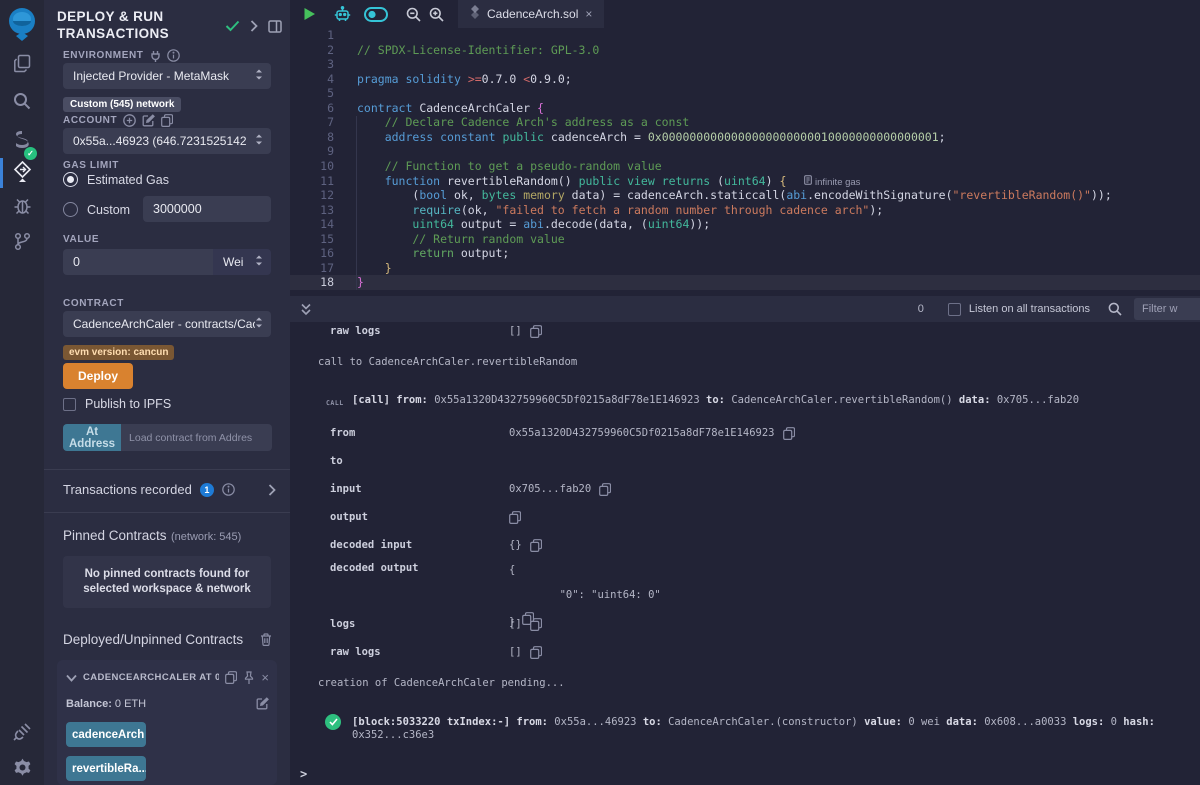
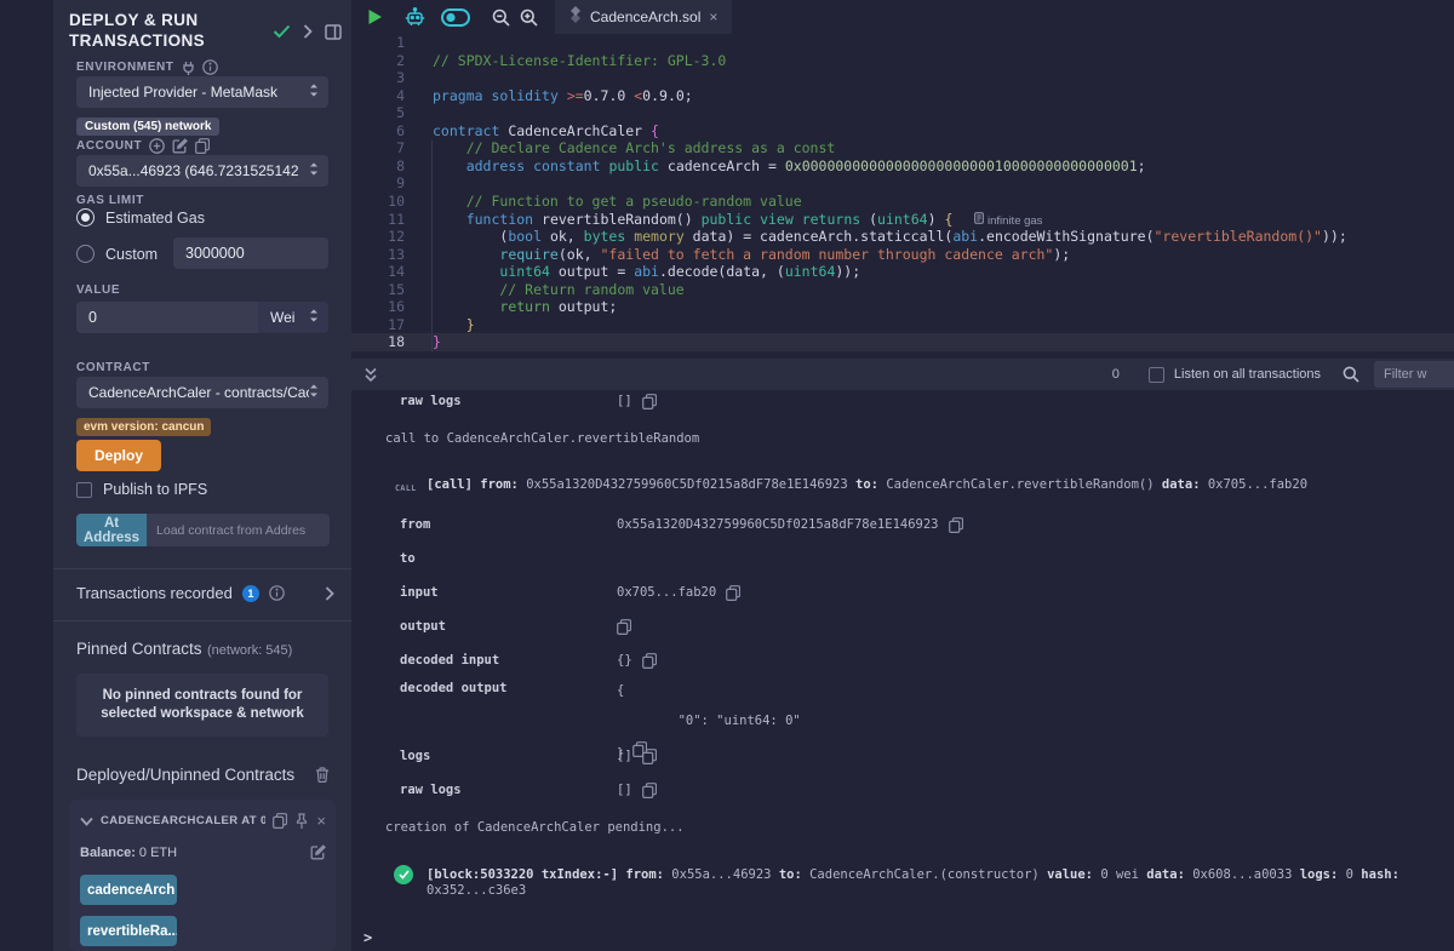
- ✓
  DEPLOY & RUN
  TRANSACTIONS
  ENVIRONMENT
  Injected Provider - MetaMask
  Custom (545) network
  ACCOUNT
  0x55a...46923 (646.7231525142
  GAS LIMIT
  Estimated Gas
  Custom
  3000000
  VALUE
  0
  Wei
  CONTRACT
  CadenceArchCaler - contracts/Ca
  evm version: cancun
  Deploy
  Publish to IPFS
  At Address
  Load contract from Addres
  Transactions recorded
  1
  Pinned Contracts (network: 545)
  No pinned contracts found for
  selected workspace & network
  Deployed/Unpinned Contracts
  CADENCEARCHCALER AT 0
  ×
  Balance: 0 ETH
  cadenceArch
  revertibleRa..
  CadenceArch.sol
  ×
  1
  2
  3
  4
  5
  6
  7
  8
  9
  10
  11
  12
  13
  14
  15
  16
  17
  18
  // SPDX-License-Identifier: GPL-3.0
  pragma solidity >=0.7.0 <0.9.0;
  contract CadenceArchCaler {
  // Declare Cadence Arch's address as a const
  address constant public cadenceArch = 0x0000000000000000000000010000000000000001;
  // Function to get a pseudo-random value
  function revertibleRandom() public view returns (uint64) { infinite gas
  (bool ok, bytes memory data) = cadenceArch.staticcall(abi.encodeWithSignature("revertibleRandom()"));
  require(ok, "failed to fetch a random number through cadence arch");
  uint64 output = abi.decode(data, (uint64));
  // Return random value
  return output;
  }
  }
  0
  Listen on all transactions
  Filter w
  >
  raw logs
  []
  call to CadenceArchCaler.revertibleRandom
  CALL
  [call] from: 0x55a1320D432759960C5Df0215a8dF78e1E146923 to: CadenceArchCaler.revertibleRandom() data: 0x705...fab20
  from
  0x55a1320D432759960C5Df0215a8dF78e1E146923
  to
  input
  0x705...fab20
  output
  decoded input
  {}
  decoded output
  {
  "0": "uint64: 0"
  }
  logs
  []
  raw logs
  []
  creation of CadenceArchCaler pending...
  [block:5033220 txIndex:-] from: 0x55a...46923 to: CadenceArchCaler.(constructor) value: 0 wei data: 0x608...a0033 logs: 0 hash: 0x352...c36e3
